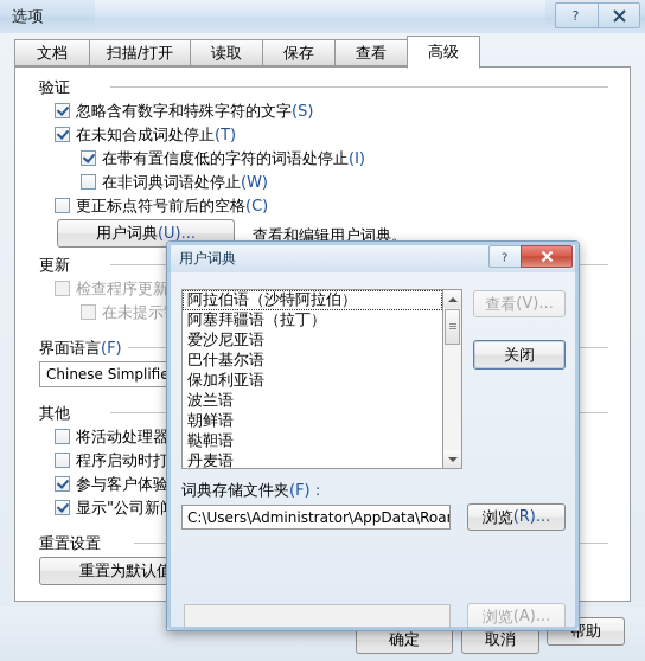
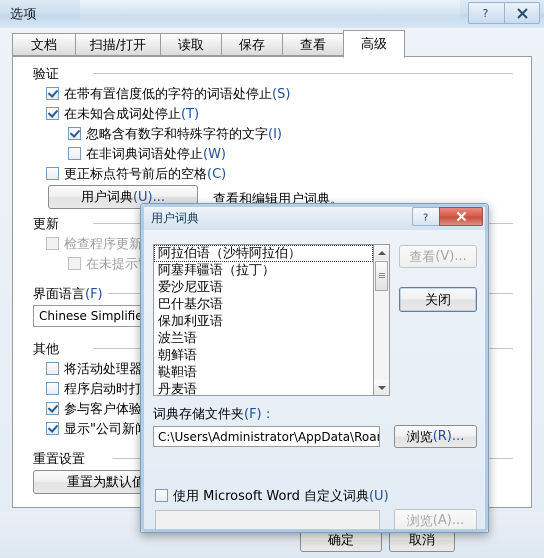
  选项
  ?
  文档
  扫描/打开
  读取
  保存
  查看
  高级
  验证
- 忽略含有数字和特殊字符的文字(S)
+ 在带有置信度低的字符的词语处停止(S)
  在未知合成词处停止(T)
- 在带有置信度低的字符的词语处停止(I)
+ 忽略含有数字和特殊字符的文字(I)
  在非词典词语处停止(W)
  更正标点符号前后的空格(C)
  用户词典
  (U)...
  查看和编辑用户词典。
  更新
  界面语言(F)
  Chinese Simplifie
  其他
  将活动处理器
  程序启动时打
  参与客户体验
  重置设置
  重置为默认值
  确定
  取消
- 帮助
  用户词典
  ?
  阿拉伯语（沙特阿拉伯）
  阿塞拜疆语（拉丁）
  爱沙尼亚语
  巴什基尔语
  保加利亚语
  波兰语
  朝鲜语
  鞑靼语
  丹麦语
  查看
  (V)...
  关闭
  词典存储文件夹(F)：
  C:\Users\Administrator\AppData\Roa
  浏览
  (R)...
+ 使用 Microsoft Word 自定义词典(U)
  浏览
  (A)...
